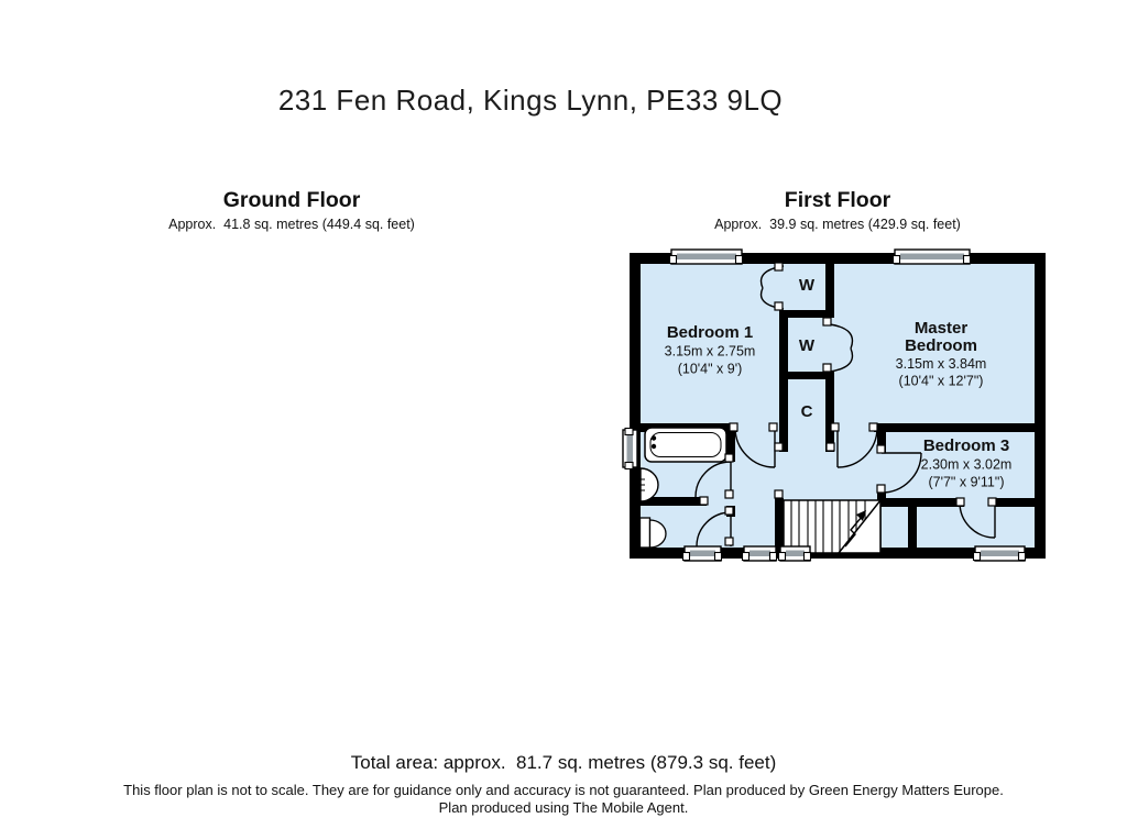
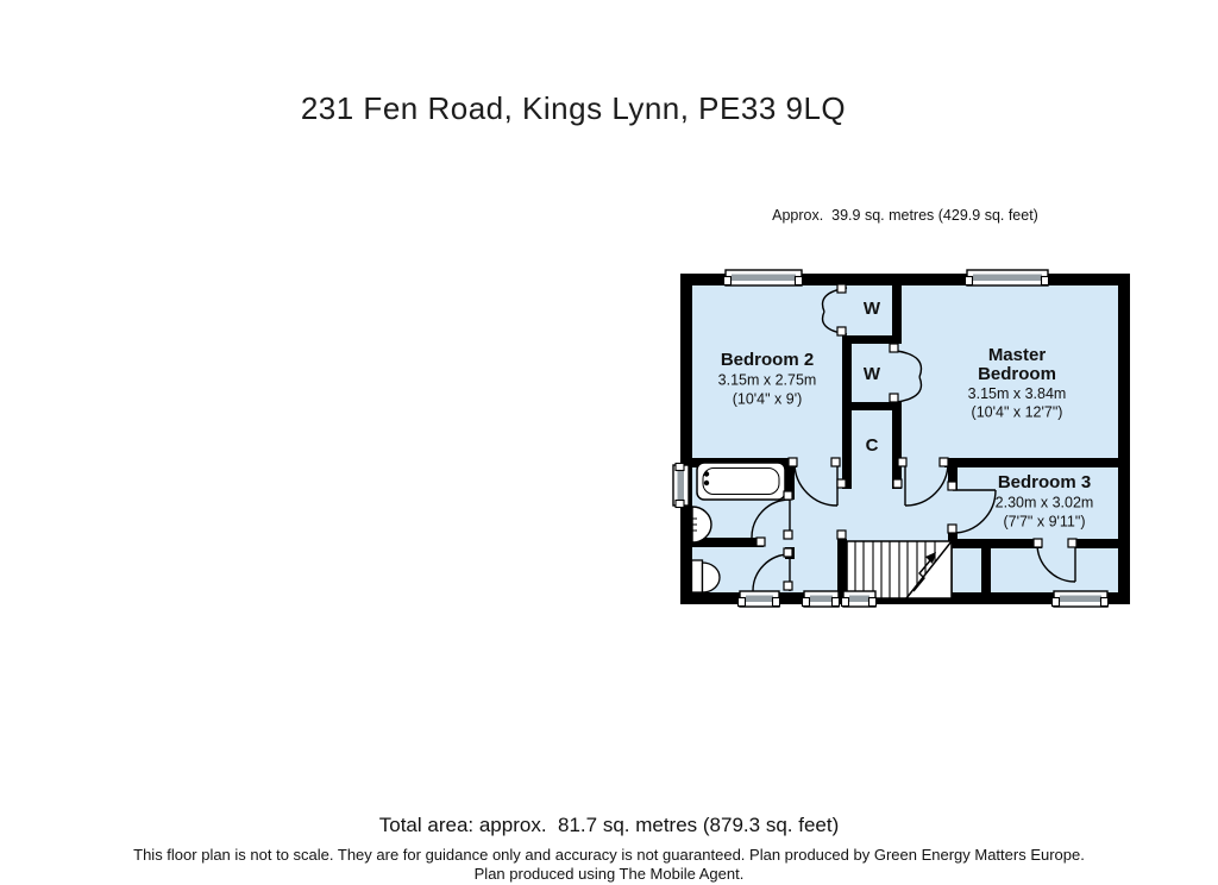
  231 Fen Road, Kings Lynn, PE33 9LQ
- Ground Floor
- Approx. 41.8 sq. metres (449.4 sq. feet)
- First Floor
  Approx. 39.9 sq. metres (429.9 sq. feet)
- Bedroom 1
+ Bedroom 2
  3.15m x 2.75m
  (10'4" x 9')
  Master
  Bedroom
  3.15m x 3.84m
  (10'4" x 12'7")
  Bedroom 3
  2.30m x 3.02m
  (7'7" x 9'11")
  W
  W
  C
  Total area: approx. 81.7 sq. metres (879.3 sq. feet)
  This floor plan is not to scale. They are for guidance only and accuracy is not guaranteed. Plan produced by Green Energy Matters Europe.
  Plan produced using The Mobile Agent.
